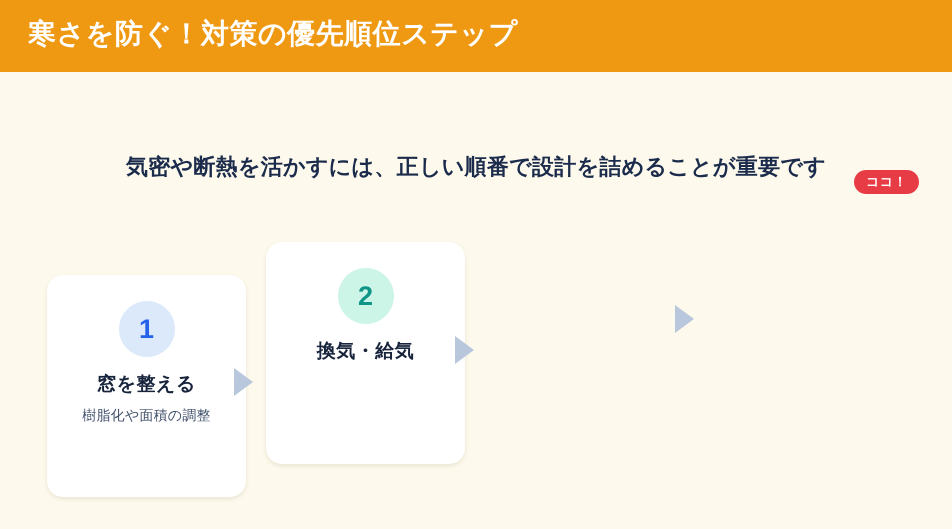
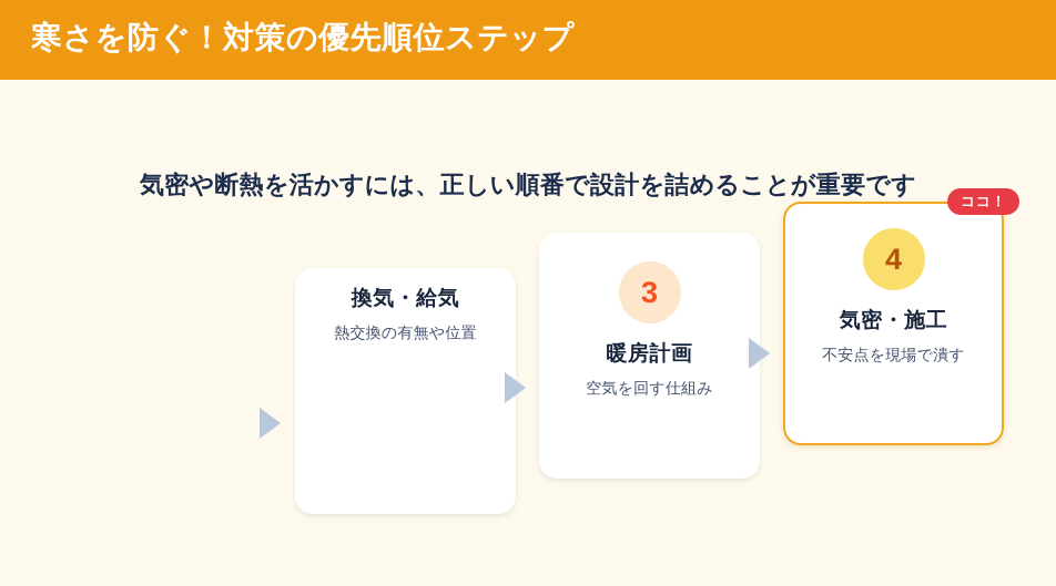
  寒さを防ぐ！対策の優先順位ステップ
  気密や断熱を活かすには、正しい順番で設計を詰めることが重要です
- 1
- 窓を整える
- 樹脂化や面積の調整
- 2
  換気・給気
+ 熱交換の有無や位置
+ 3
+ 暖房計画
+ 空気を回す仕組み
+ 4
+ 気密・施工
+ 不安点を現場で潰す
  ココ！
